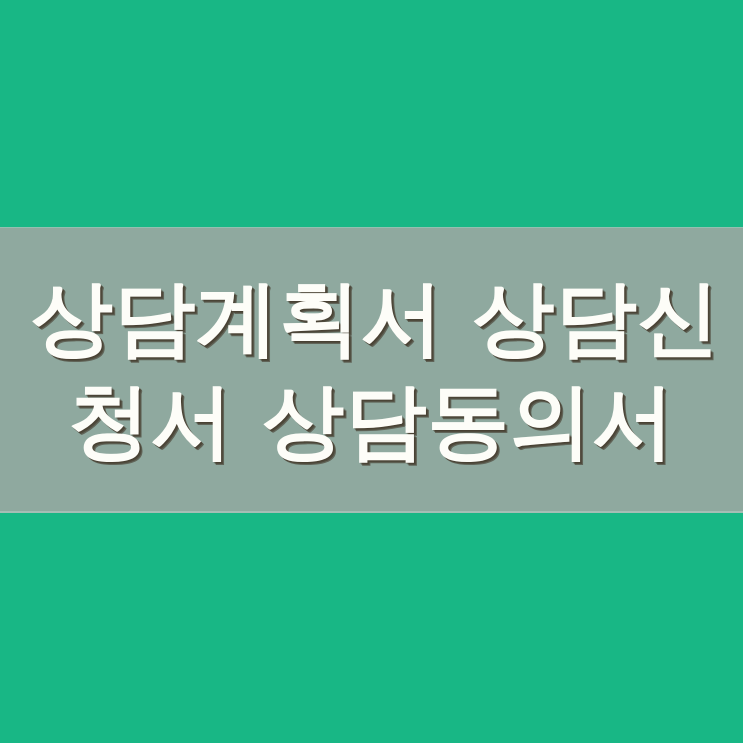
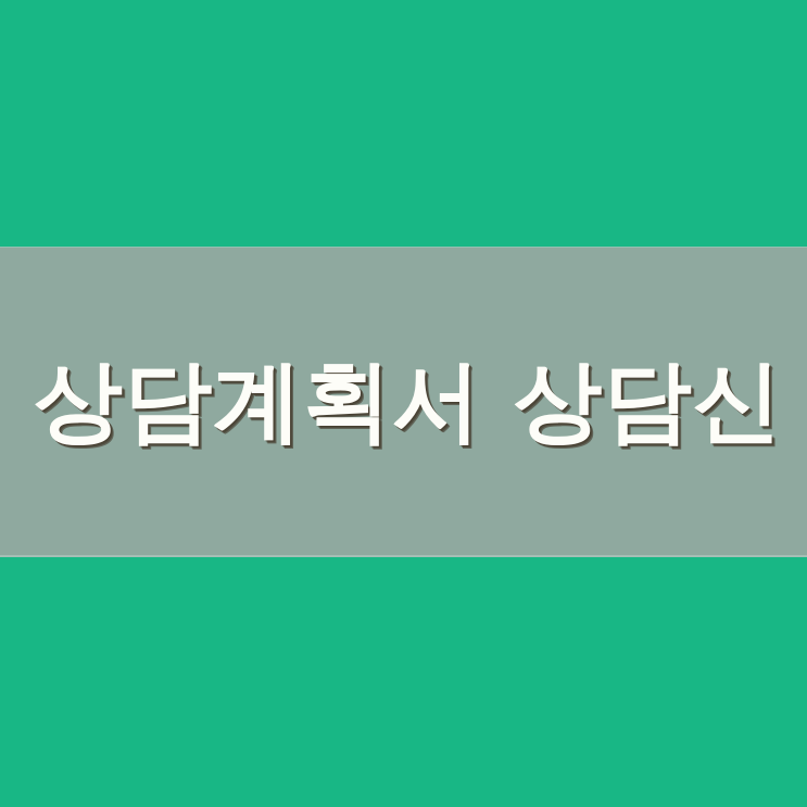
  상담계획서 상담신
- 청서 상담동의서
